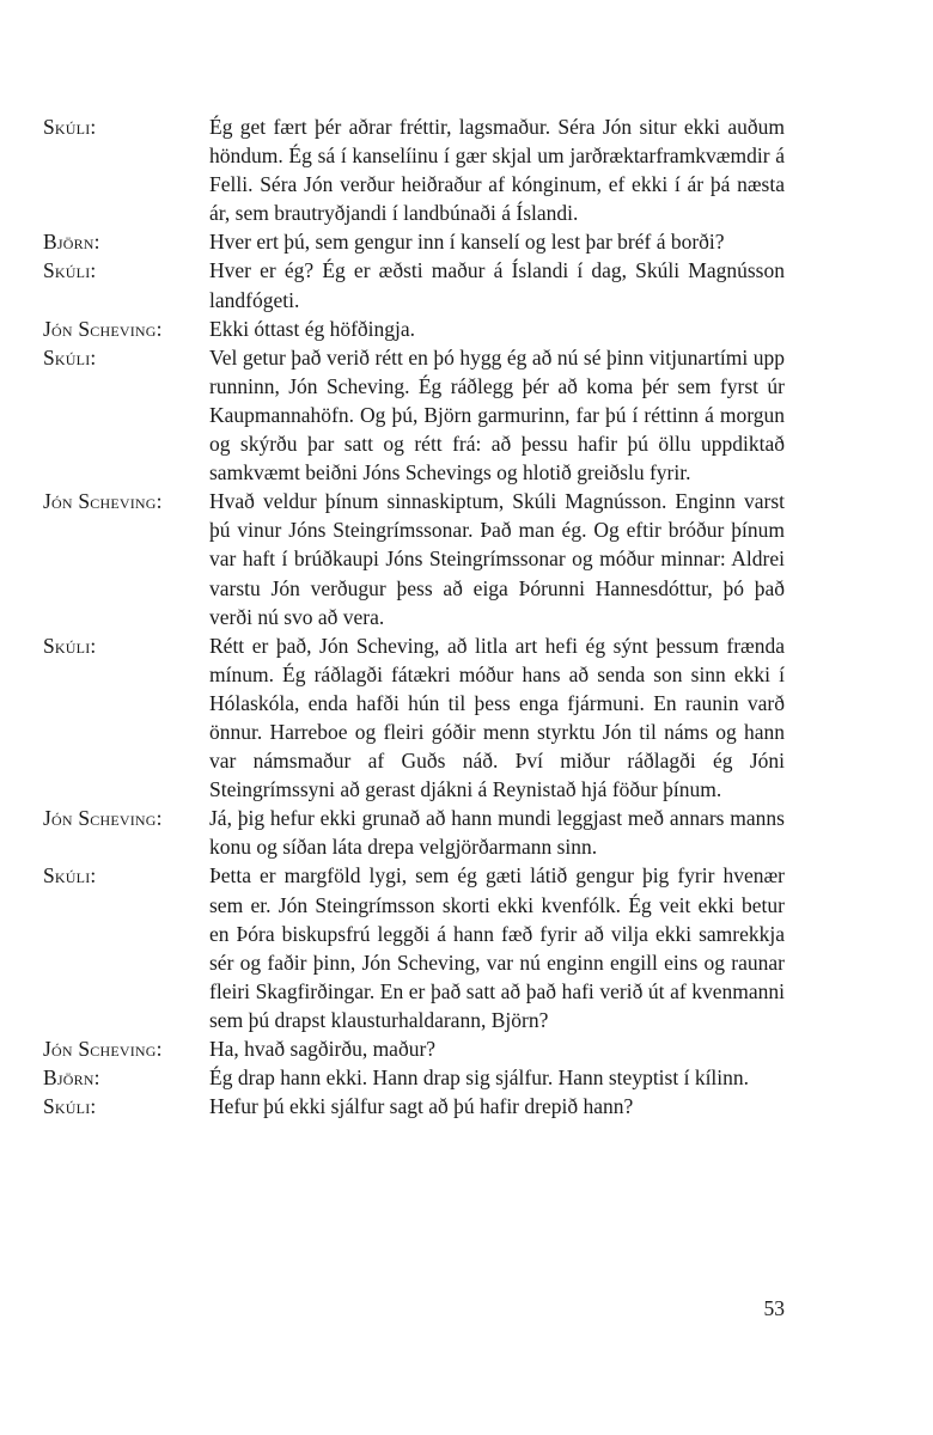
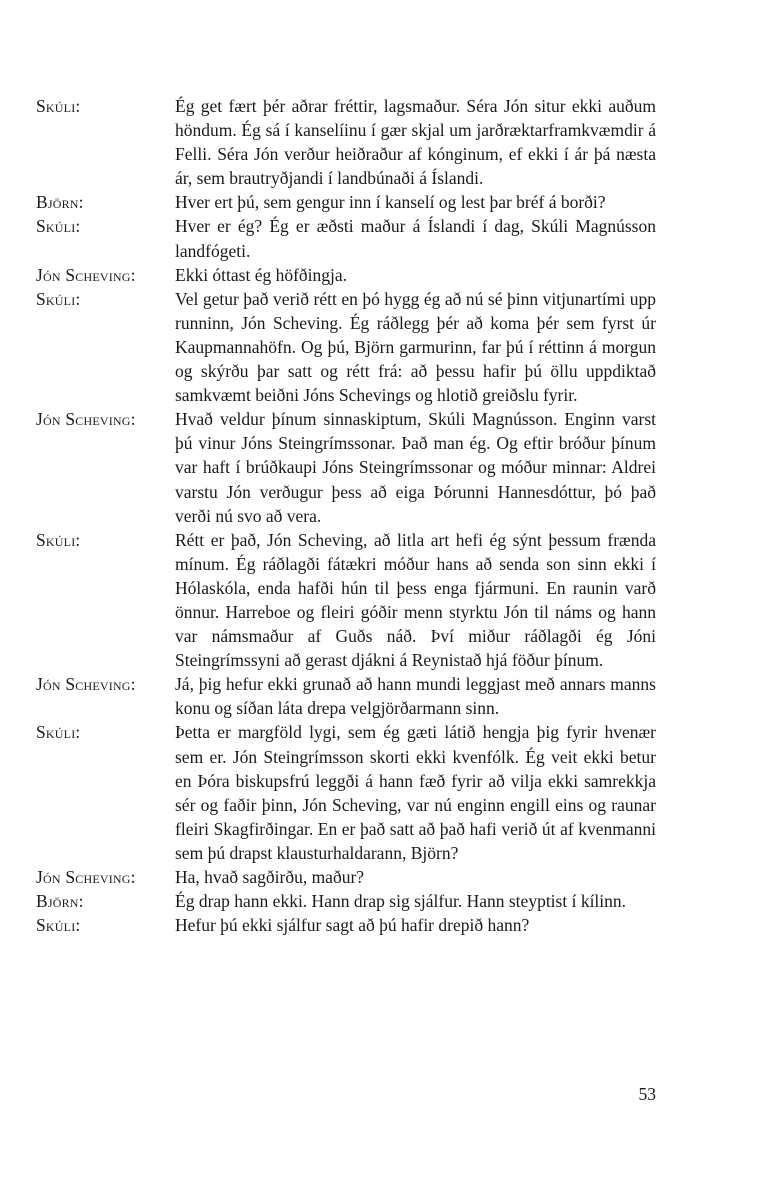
  Skúli:
  Ég get fært þér aðrar fréttir, lagsmaður. Séra Jón situr ekki auðum höndum. Ég sá í kanselíinu í gær skjal um jarðrækt­arframkvæmdir á Felli. Séra Jón verður heiðraður af kónginum, ef ekki í ár þá næsta ár, sem brautryðjandi í landbúnaði á Ís­landi.
  Björn:
  Hver ert þú, sem gengur inn í kanselí og lest þar bréf á borði?
  Skúli:
  Hver er ég? Ég er æðsti maður á Íslandi í dag, Skúli Magnússon landfógeti.
  Jón Scheving:
  Ekki óttast ég höfðingja.
  Skúli:
  Vel getur það verið rétt en þó hygg ég að nú sé þinn vitjunartími upp runninn, Jón Scheving. Ég ráðlegg þér að koma þér sem fyrst úr Kaupmannahöfn. Og þú, Björn garmurinn, far þú í rétt­inn á morgun og skýrðu þar satt og rétt frá: að þessu hafir þú öllu uppdiktað samkvæmt beiðni Jóns Schevings og hlotið greiðslu fyrir.
  Jón Scheving:
  Hvað veldur þínum sinnaskiptum, Skúli Magnússon. Enginn varst þú vinur Jóns Steingrímssonar. Það man ég. Og eftir bróð­ur þínum var haft í brúðkaupi Jóns Steingrímssonar og móður minnar: Aldrei varstu Jón verðugur þess að eiga Þórunni Hann­esdóttur, þó það verði nú svo að vera.
  Skúli:
  Rétt er það, Jón Scheving, að litla art hefi ég sýnt þessum frænda mínum. Ég ráðlagði fátækri móður hans að senda son sinn ekki í Hólaskóla, enda hafði hún til þess enga fjármuni. En raunin varð önnur. Harreboe og fleiri góðir menn styrktu Jón til náms og hann var námsmaður af Guðs náð. Því miður ráðlagði ég Jóni Steingrímssyni að gerast djákni á Reynistað hjá föður þínum.
  Jón Scheving:
  Já, þig hefur ekki grunað að hann mundi leggjast með annars manns konu og síðan láta drepa velgjörðarmann sinn.
  Skúli:
- Þetta er margföld lygi, sem ég gæti látið gengur þig fyrir hvenær sem er. Jón Steingrímsson skorti ekki kvenfólk. Ég veit ekki bet­ur en Þóra biskupsfrú leggði á hann fæð fyrir að vilja ekki sam­rekkja sér og faðir þinn, Jón Scheving, var nú enginn engill eins og raunar fleiri Skagfirðingar. En er það satt að það hafi verið út af kvenmanni sem þú drapst klausturhaldarann, Björn?
+ Þetta er margföld lygi, sem ég gæti látið hengja þig fyrir hvenær sem er. Jón Steingrímsson skorti ekki kvenfólk. Ég veit ekki bet­ur en Þóra biskupsfrú leggði á hann fæð fyrir að vilja ekki sam­rekkja sér og faðir þinn, Jón Scheving, var nú enginn engill eins og raunar fleiri Skagfirðingar. En er það satt að það hafi verið út af kvenmanni sem þú drapst klausturhaldarann, Björn?
  Jón Scheving:
  Ha, hvað sagðirðu, maður?
  Björn:
  Ég drap hann ekki. Hann drap sig sjálfur. Hann steyptist í kíl­inn.
  Skúli:
  Hefur þú ekki sjálfur sagt að þú hafir drepið hann?
  53
